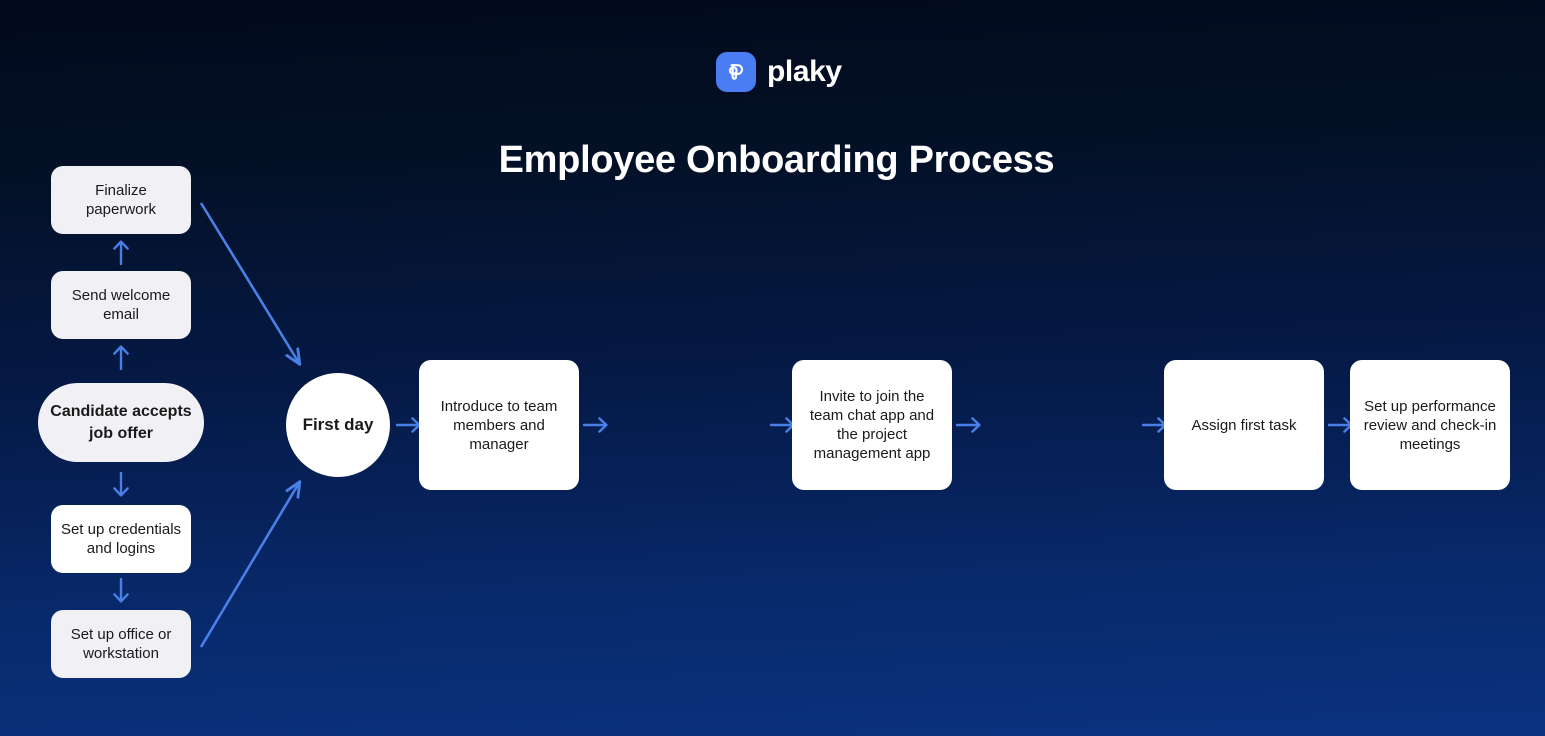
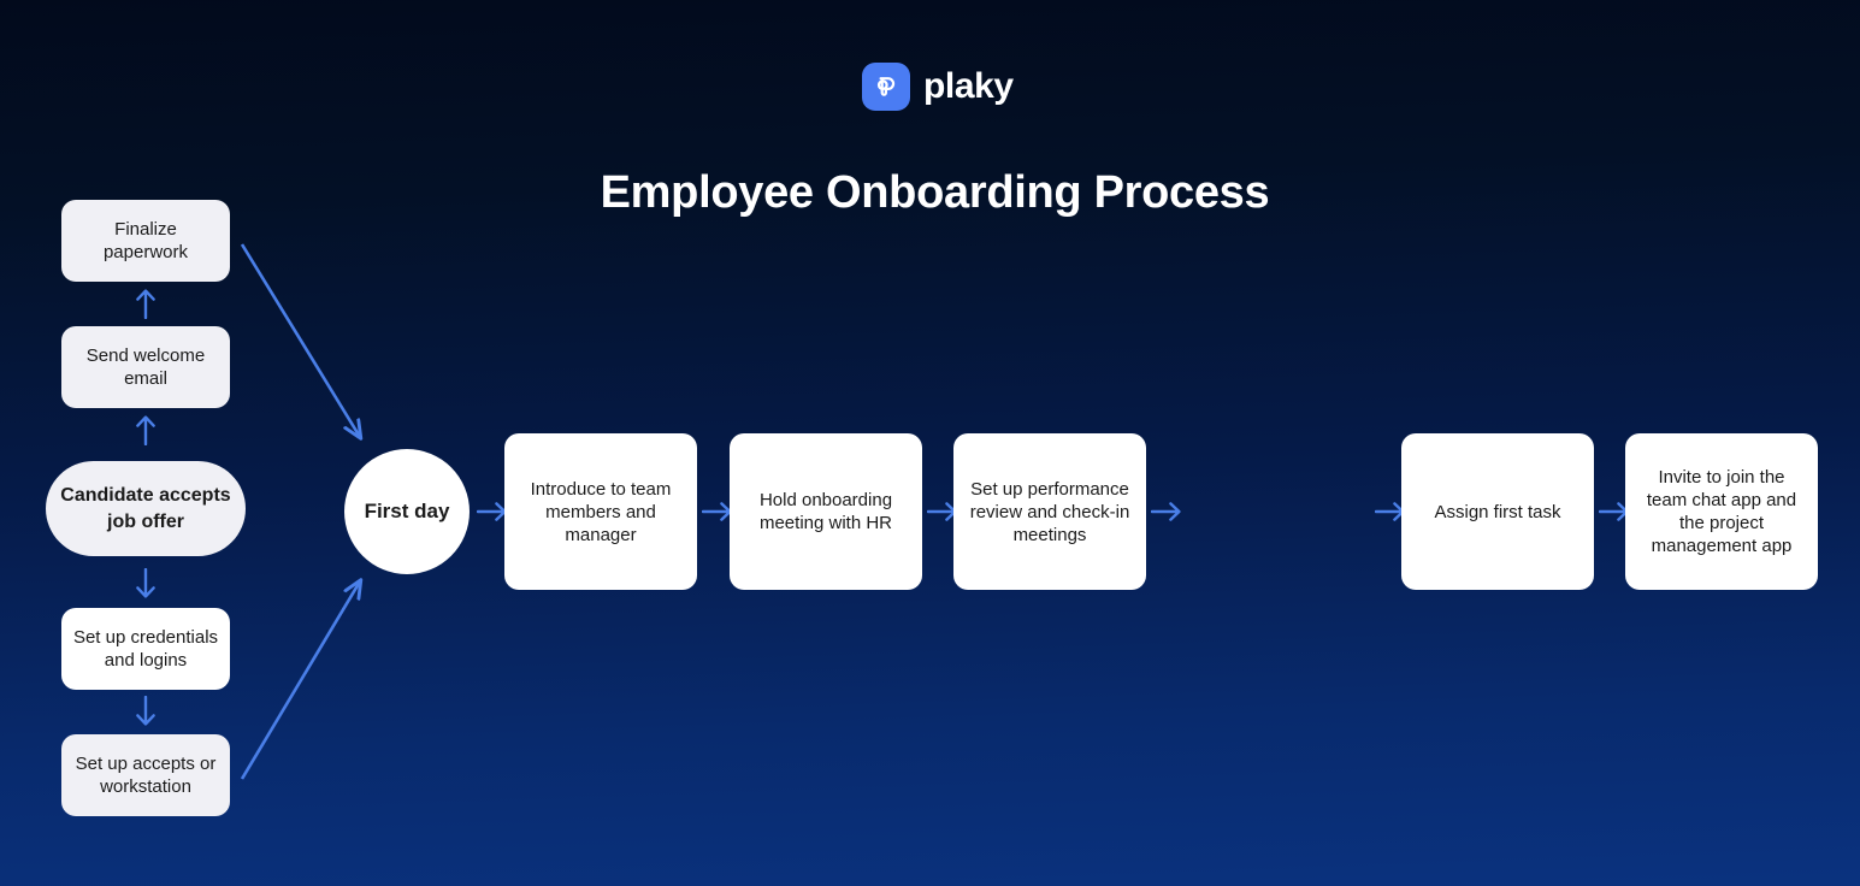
  plaky
  Employee Onboarding Process
  Finalize paperwork
  Send welcome email
  Candidate accepts job offer
  Set up credentials and logins
- Set up office or workstation
+ Set up accepts or workstation
  First day
  Introduce to team members and manager
+ Hold onboarding meeting with HR
- Invite to join the team chat app and the project management app
+ Set up performance review and check-in meetings
  Assign first task
- Set up performance review and check-in meetings
+ Invite to join the team chat app and the project management app
